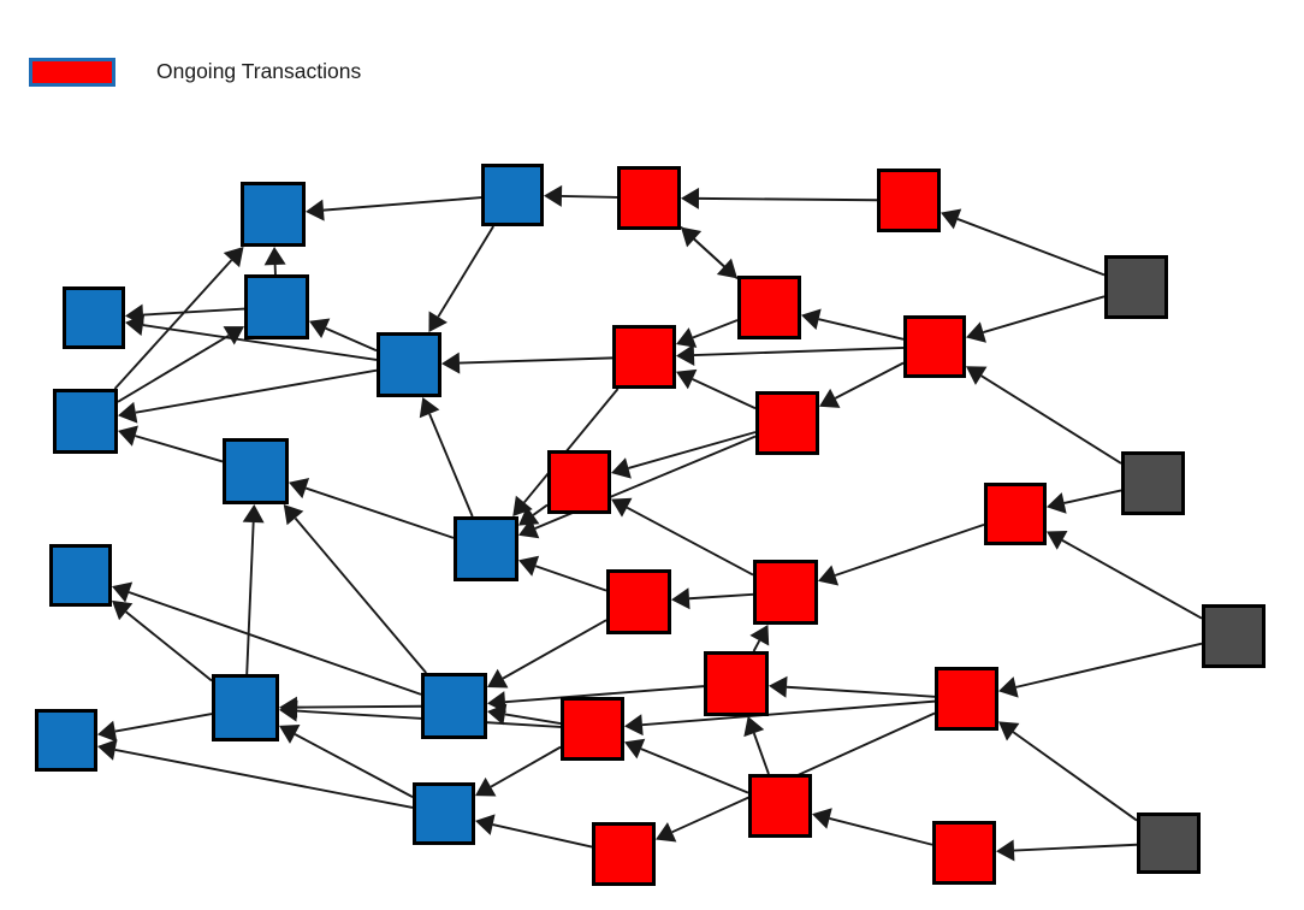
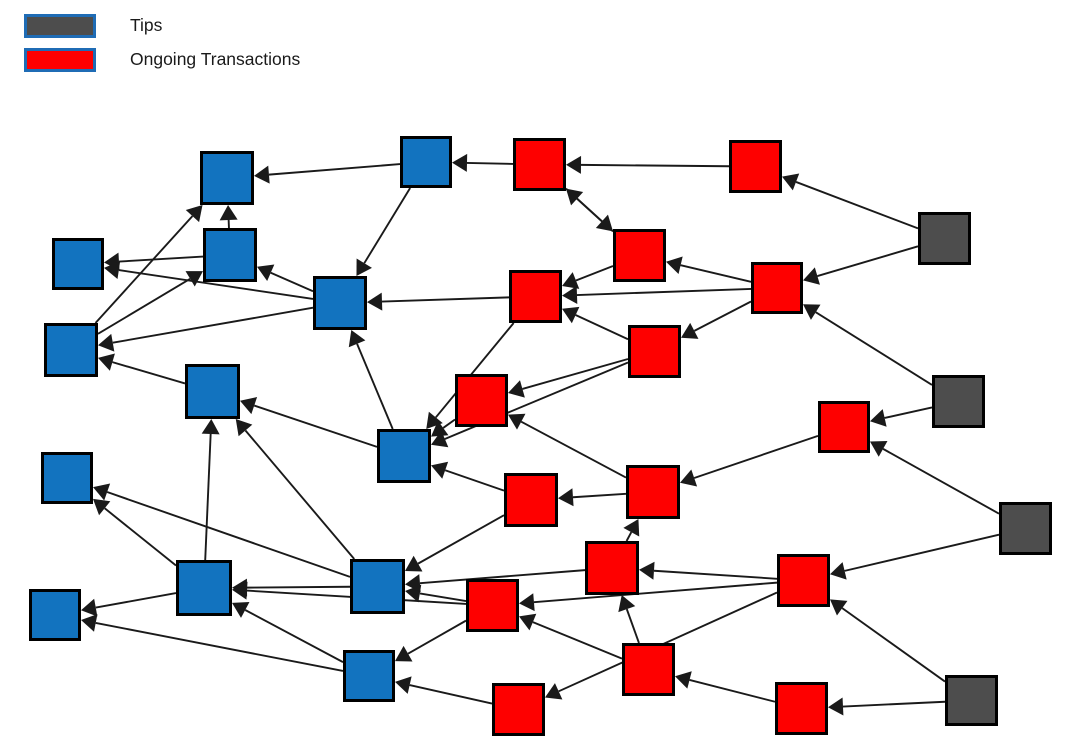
+ Tips
  Ongoing Transactions
